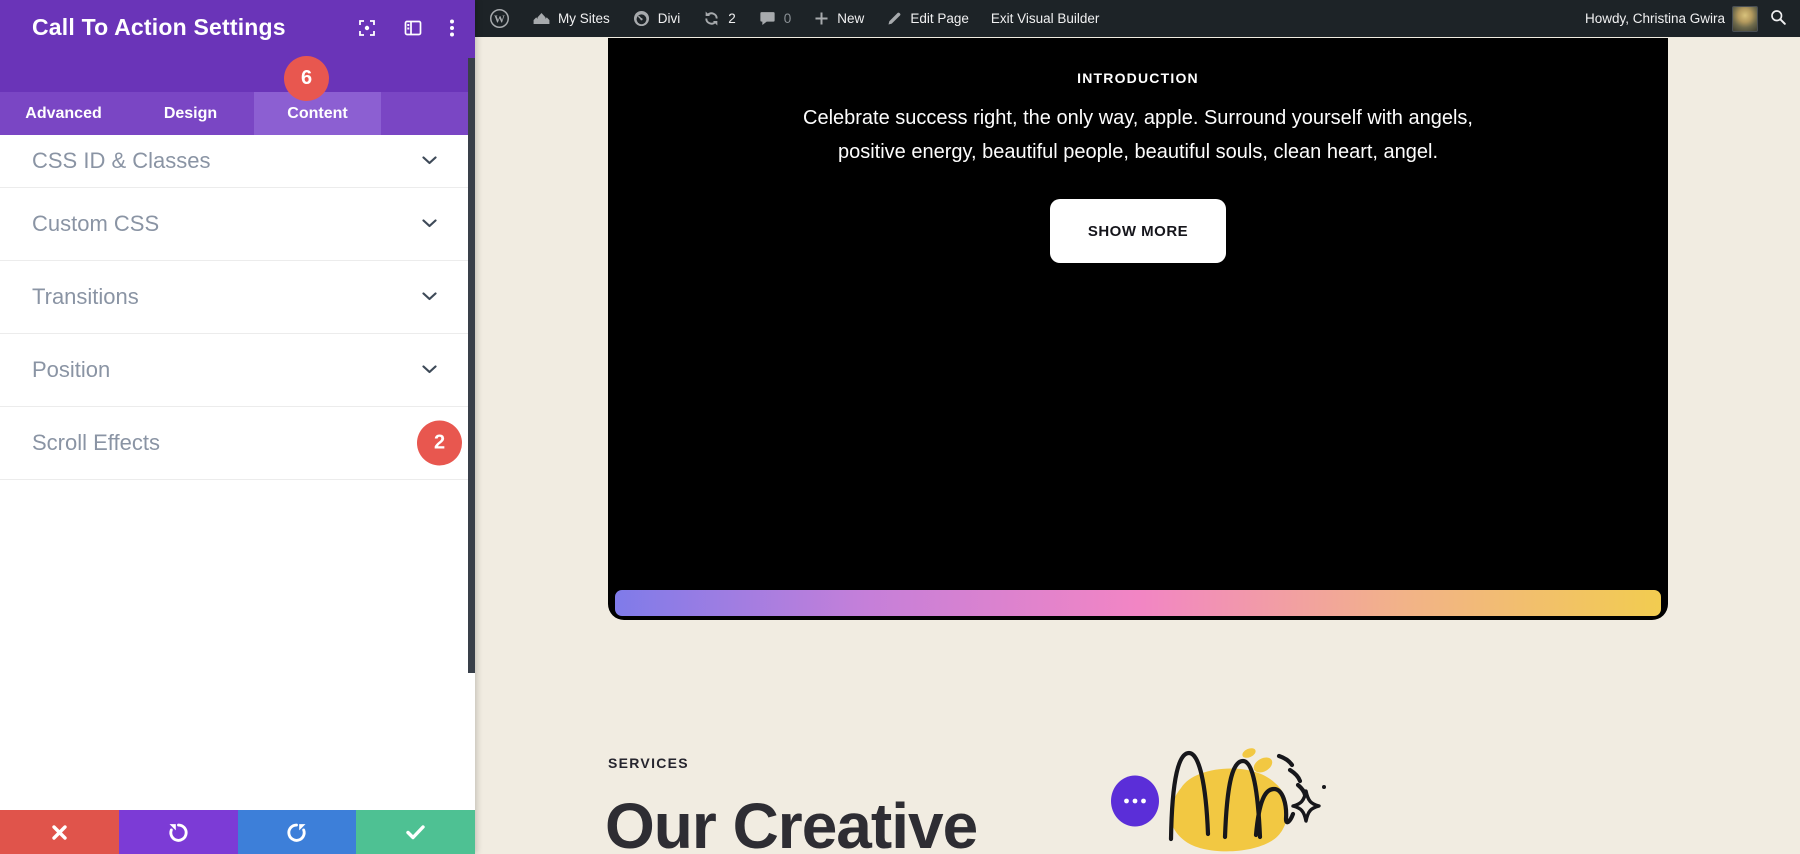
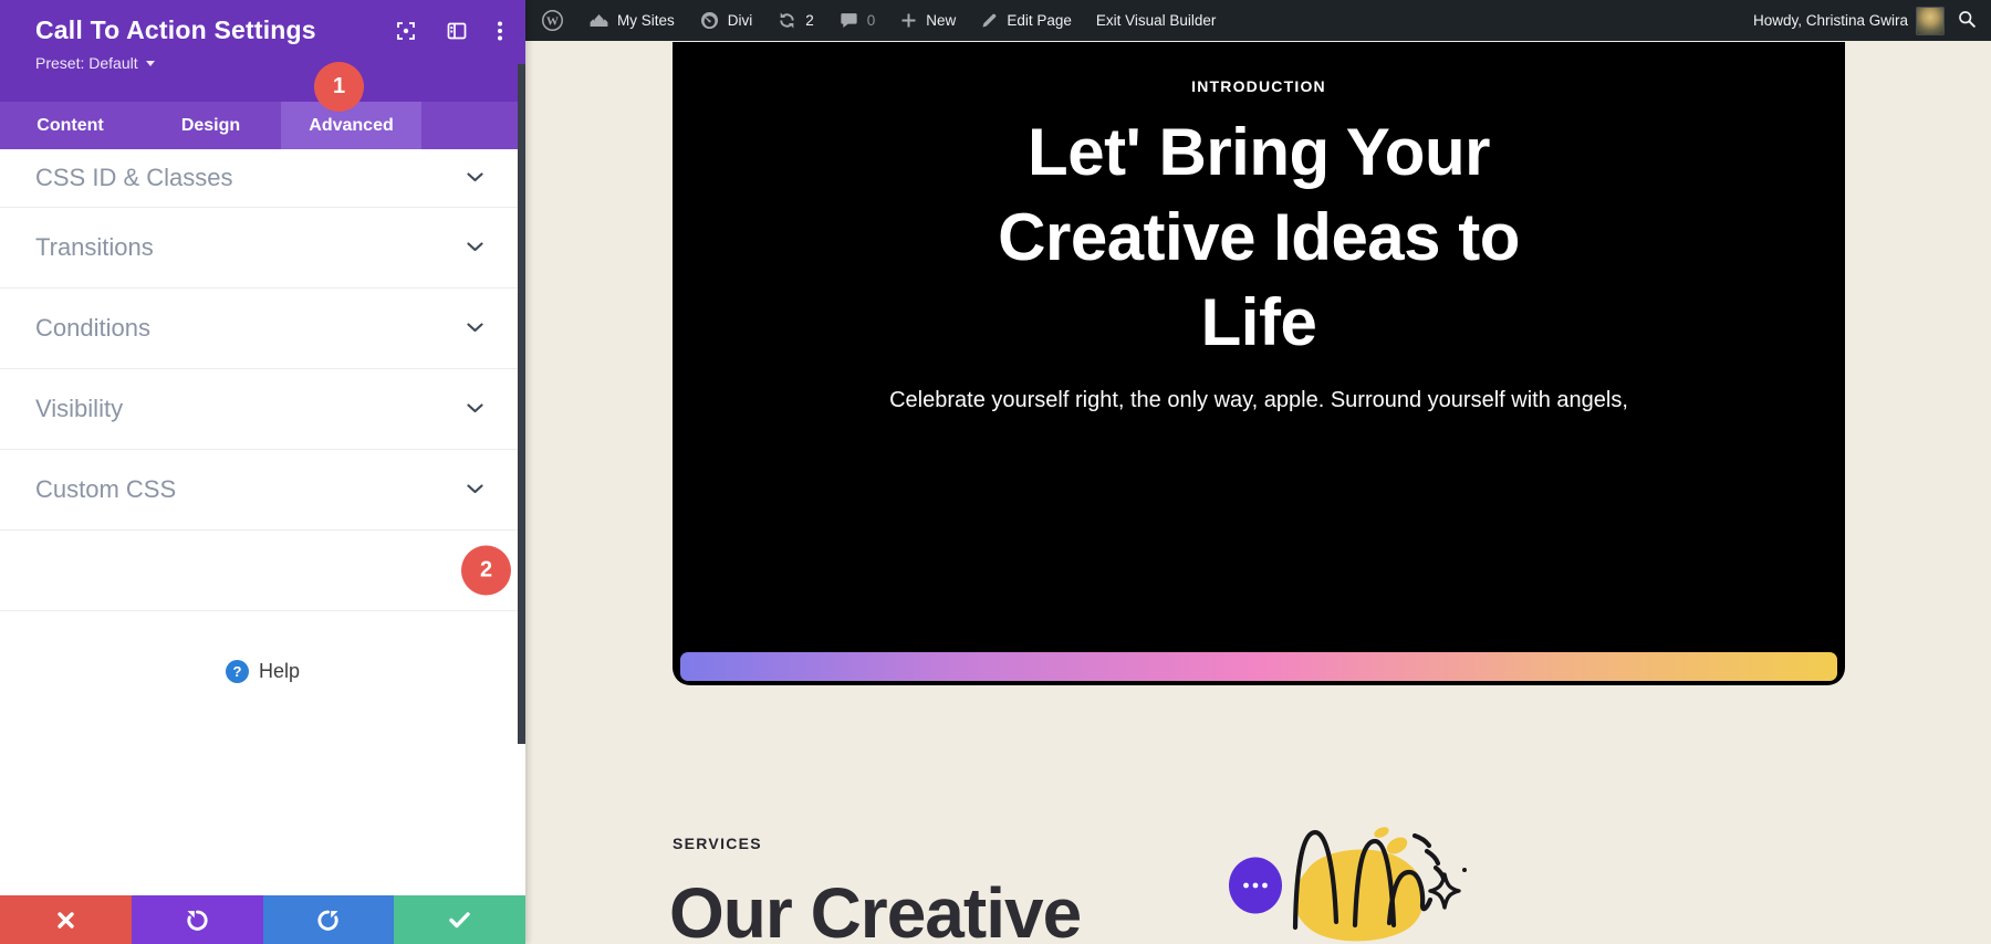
  W
  My Sites
  Divi
  2
  0
  New
  Edit Page
  Exit Visual Builder
  Howdy, Christina Gwira
  INTRODUCTION
+ Let' Bring Your
+ Creative Ideas to
+ Life
- Celebrate success right, the only way, apple. Surround yourself with angels,
+ Celebrate yourself right, the only way, apple. Surround yourself with angels,
- positive energy, beautiful people, beautiful souls, clean heart, angel.
- SHOW MORE
  SERVICES
  Our Creative
  Call To Action Settings
+ Preset: Default
- Advanced
+ Content
  Design
- Content
+ Advanced
- 6
+ 1
  CSS ID & Classes
- Custom CSS
+ Transitions
+ Conditions
+ Visibility
- Transitions
+ Custom CSS
- Position
- Scroll Effects
  2
+ ?
+ Help
